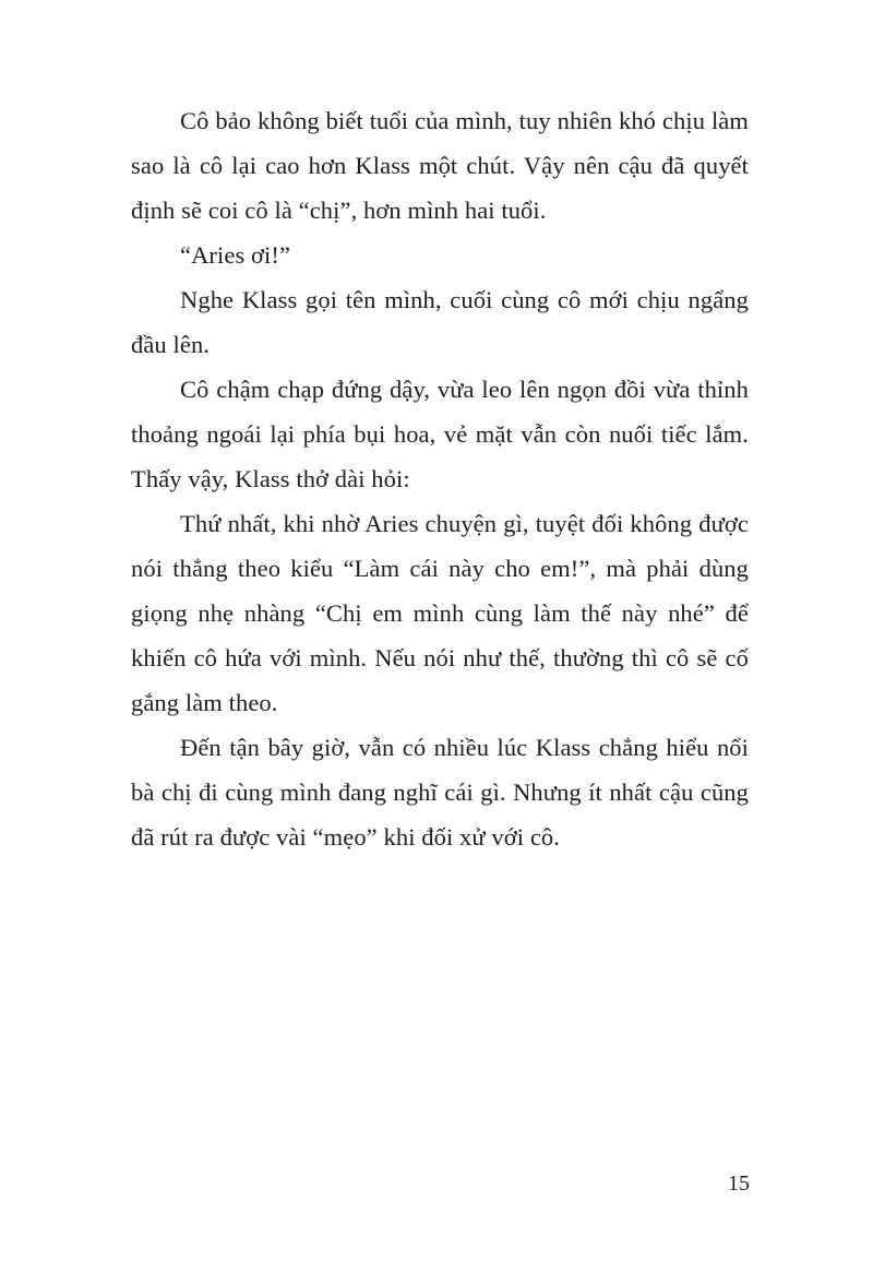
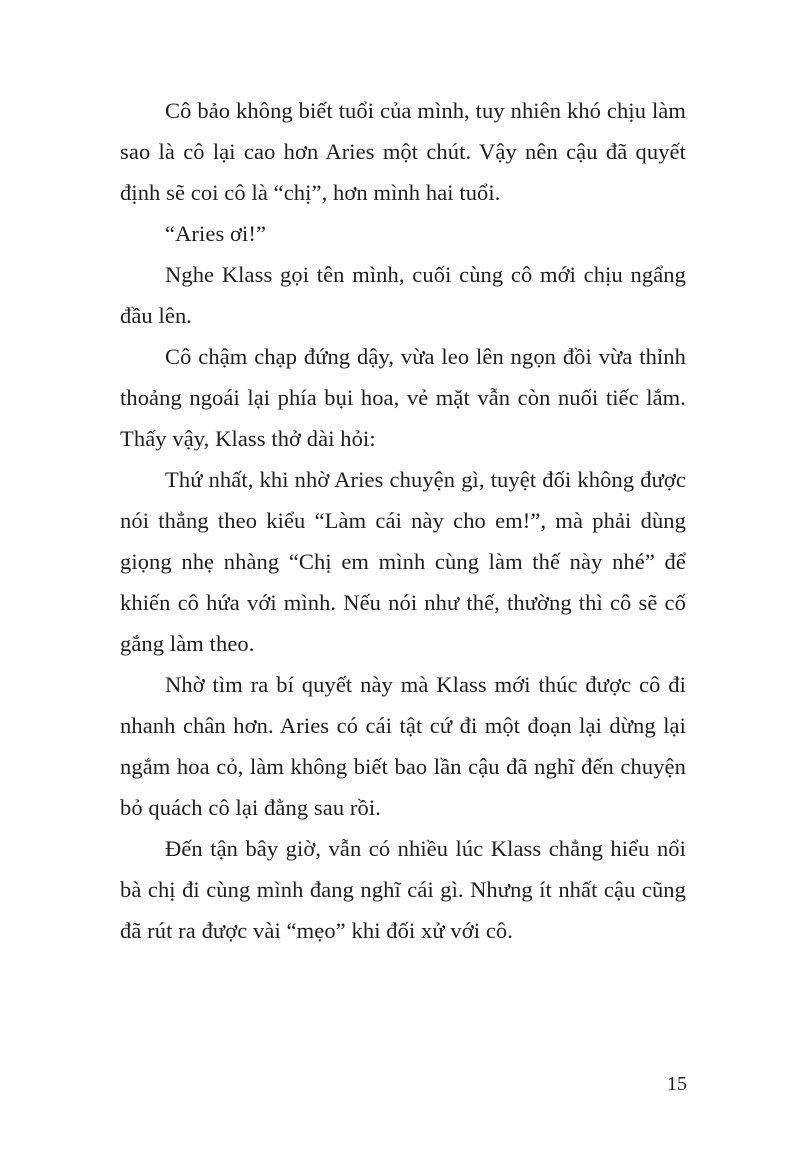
- Cô bảo không biết tuổi của mình, tuy nhiên khó chịu làm sao là cô lại cao hơn Klass một chút. Vậy nên cậu đã quyết định sẽ coi cô là “chị”, hơn mình hai tuổi.
+ Cô bảo không biết tuổi của mình, tuy nhiên khó chịu làm sao là cô lại cao hơn Aries một chút. Vậy nên cậu đã quyết định sẽ coi cô là “chị”, hơn mình hai tuổi.
  “Aries ơi!”
  Nghe Klass gọi tên mình, cuối cùng cô mới chịu ngẩng đầu lên.
  Cô chậm chạp đứng dậy, vừa leo lên ngọn đồi vừa thỉnh thoảng ngoái lại phía bụi hoa, vẻ mặt vẫn còn nuối tiếc lắm. Thấy vậy, Klass thở dài hỏi:
  Thứ nhất, khi nhờ Aries chuyện gì, tuyệt đối không được nói thẳng theo kiểu “Làm cái này cho em!”, mà phải dùng giọng nhẹ nhàng “Chị em mình cùng làm thế này nhé” để khiến cô hứa với mình. Nếu nói như thế, thường thì cô sẽ cố gắng làm theo.
+ Nhờ tìm ra bí quyết này mà Klass mới thúc được cô đi nhanh chân hơn. Aries có cái tật cứ đi một đoạn lại dừng lại ngắm hoa cỏ, làm không biết bao lần cậu đã nghĩ đến chuyện bỏ quách cô lại đằng sau rồi.
  Đến tận bây giờ, vẫn có nhiều lúc Klass chẳng hiểu nổi bà chị đi cùng mình đang nghĩ cái gì. Nhưng ít nhất cậu cũng đã rút ra được vài “mẹo” khi đối xử với cô.
  15
